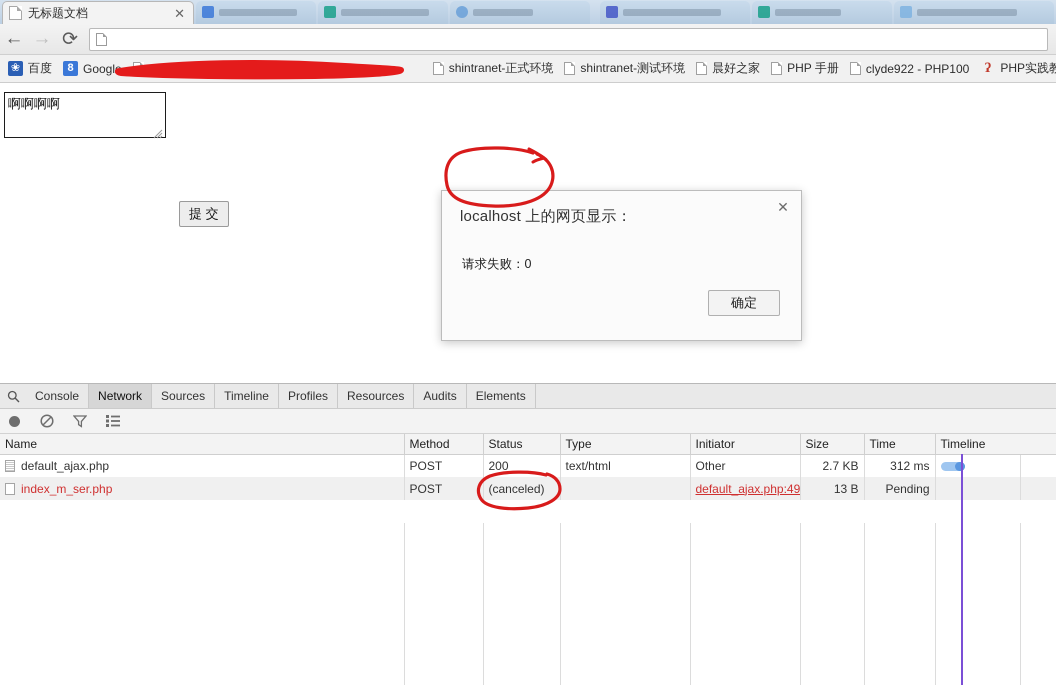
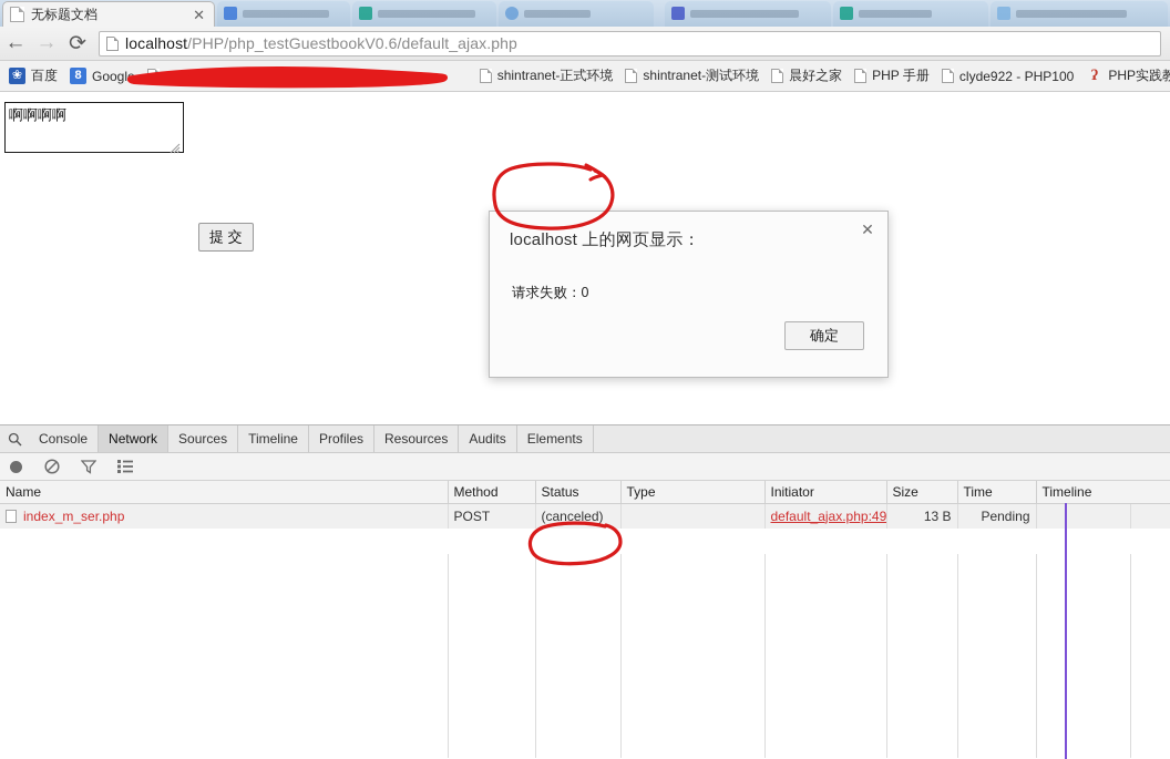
  无标题文档
  ✕
  ←
  →
  ⟳
+ localhost/PHP/php_testGuestbookV0.6/default_ajax.php
  ❀
  百度
  8
  Googl
  shintranet-正式环境
  shintranet-测试环境
  晨好之家
  PHP 手册
  clyde922 - PHP100
  ʔ
  PHP实践教
  啊啊啊啊
  提 交
  localhost 上的网页显示：
  ✕
  请求失败：0
  确定
  Console
  Network
  Sources
  Timeline
  Profiles
  Resources
  Audits
  Elements
  Name	Method	Status	Type	Initiator	Size	Time	Timeline
- default_ajax.php	POST	200	text/html	Other	2.7 KB	312 ms
  index_m_ser.php	POST	(canceled)		default_ajax.php:49	13 B	Pending
